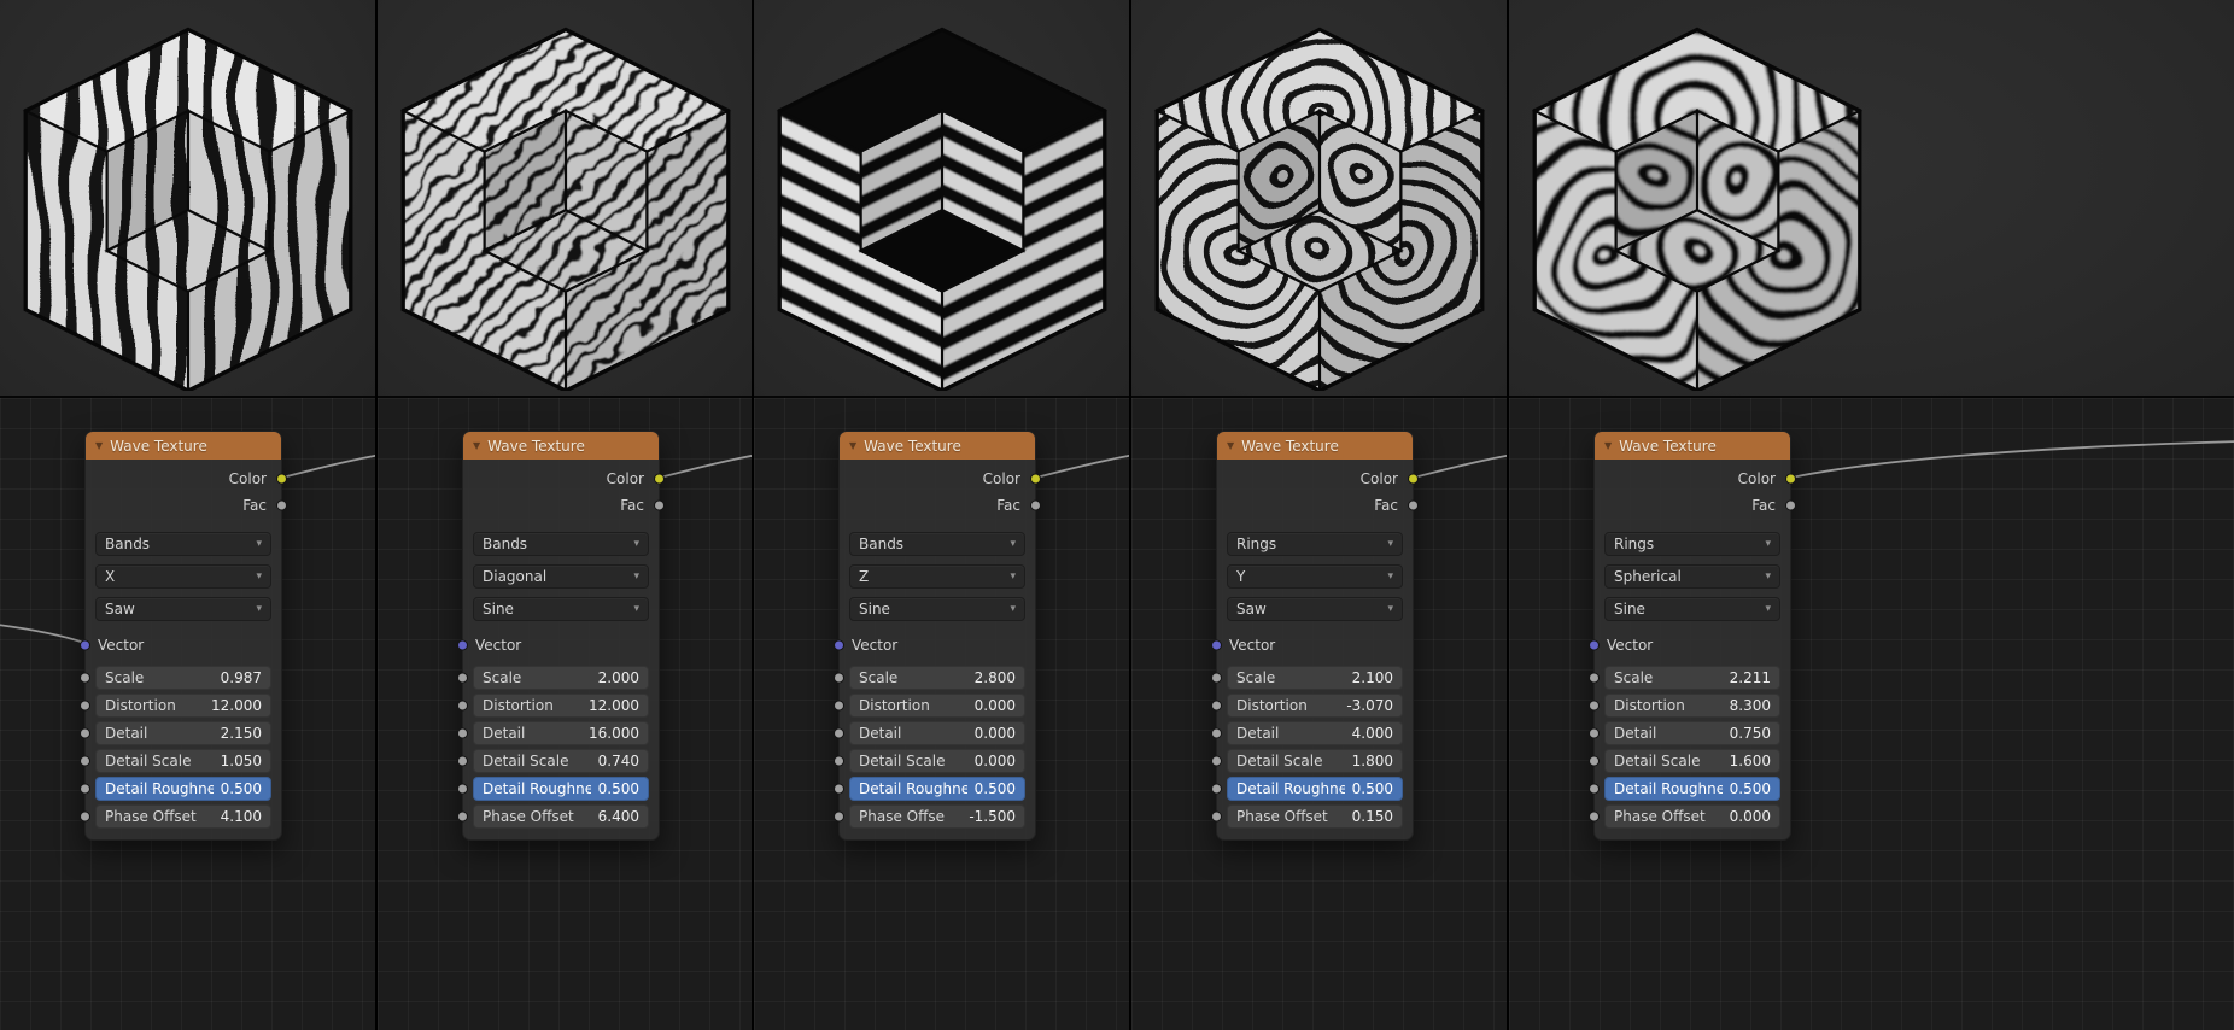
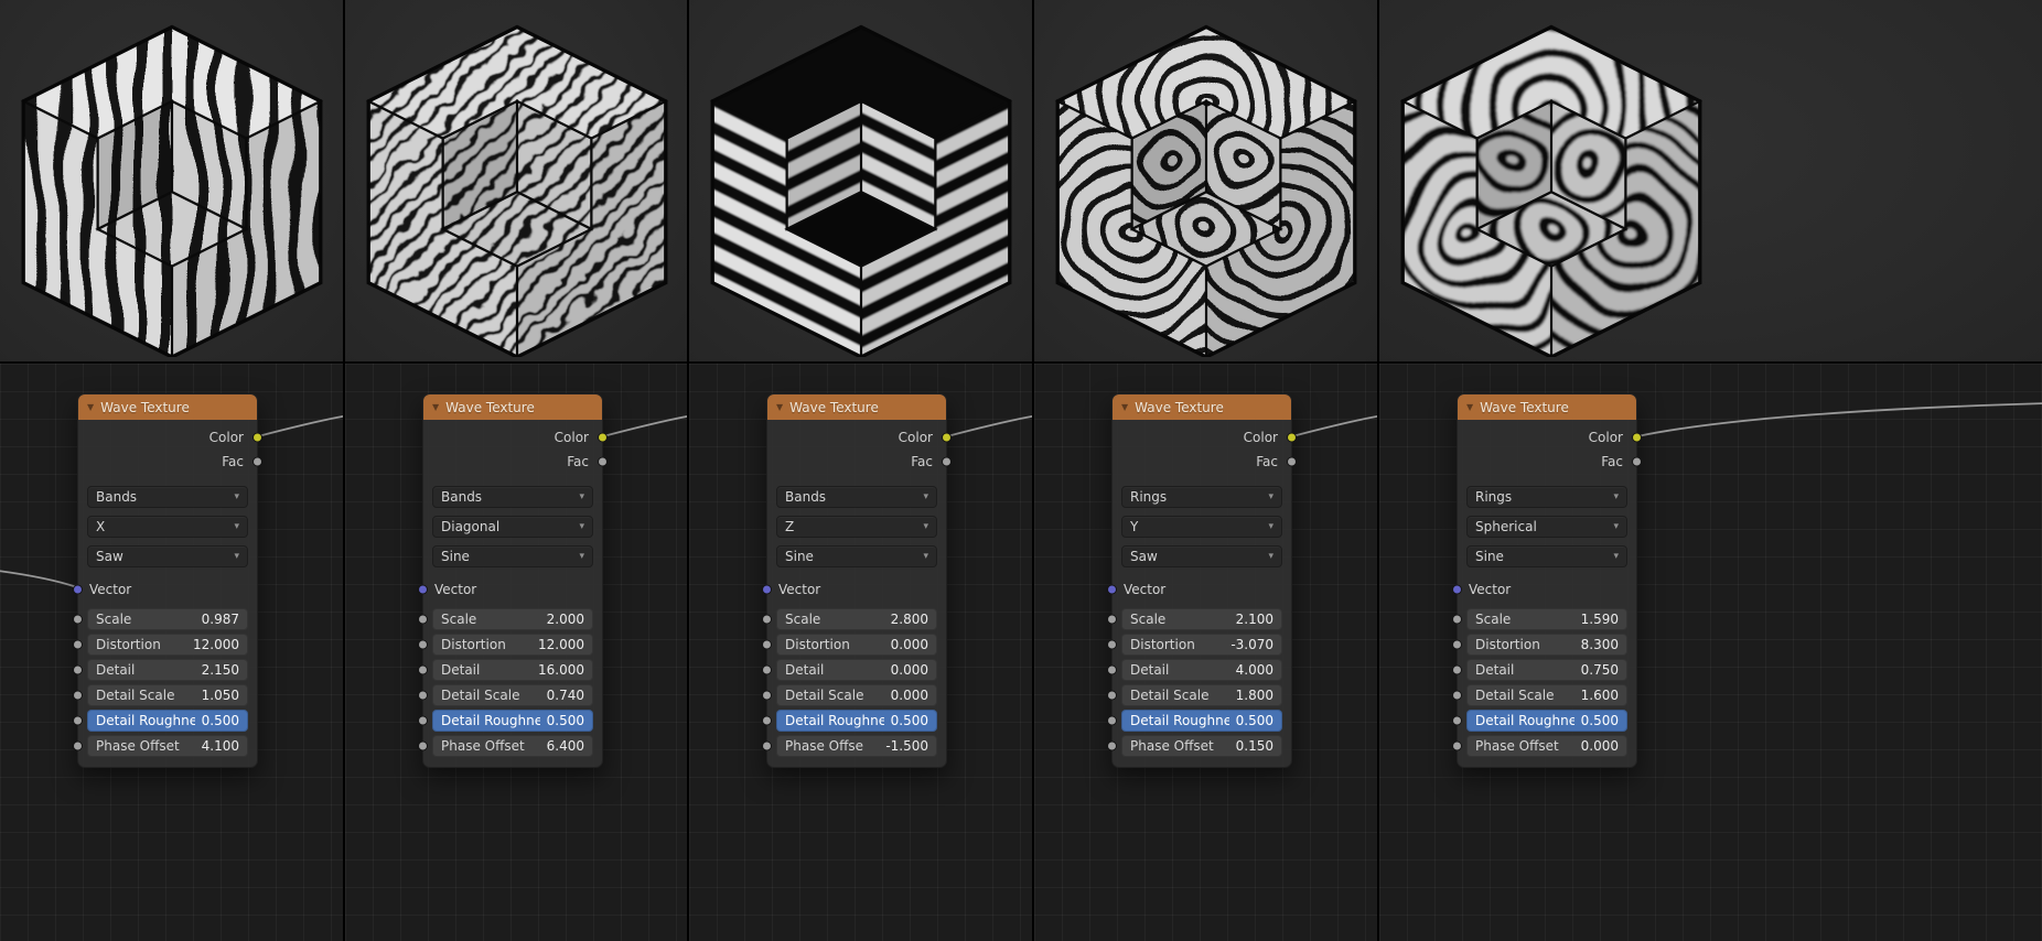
  ▼
  Wave Texture
  Color
  Fac
  Bands
  ▾
  X
  ▾
  Saw
  ▾
  Vector
  Scale
  0.987
  Distortion
  12.000
  Detail
  2.150
  Detail Scale
  1.050
  Detail Roughne
  0.500
  Phase Offset
  4.100
  ▼
  Wave Texture
  Color
  Fac
  Bands
  ▾
  Diagonal
  ▾
  Sine
  ▾
  Vector
  Scale
  2.000
  Distortion
  12.000
  Detail
  16.000
  Detail Scale
  0.740
  Detail Roughne
  0.500
  Phase Offset
  6.400
  ▼
  Wave Texture
  Color
  Fac
  Bands
  ▾
  Z
  ▾
  Sine
  ▾
  Vector
  Scale
  2.800
  Distortion
  0.000
  Detail
  0.000
  Detail Scale
  0.000
  Detail Roughne
  0.500
  Phase Offse
  -1.500
  ▼
  Wave Texture
  Color
  Fac
  Rings
  ▾
  Y
  ▾
  Saw
  ▾
  Vector
  Scale
  2.100
  Distortion
  -3.070
  Detail
  4.000
  Detail Scale
  1.800
  Detail Roughne
  0.500
  Phase Offset
  0.150
  ▼
  Wave Texture
  Color
  Fac
  Rings
  ▾
  Spherical
  ▾
  Sine
  ▾
  Vector
  Scale
- 2.211
+ 1.590
  Distortion
  8.300
  Detail
  0.750
  Detail Scale
  1.600
  Detail Roughne
  0.500
  Phase Offset
  0.000
